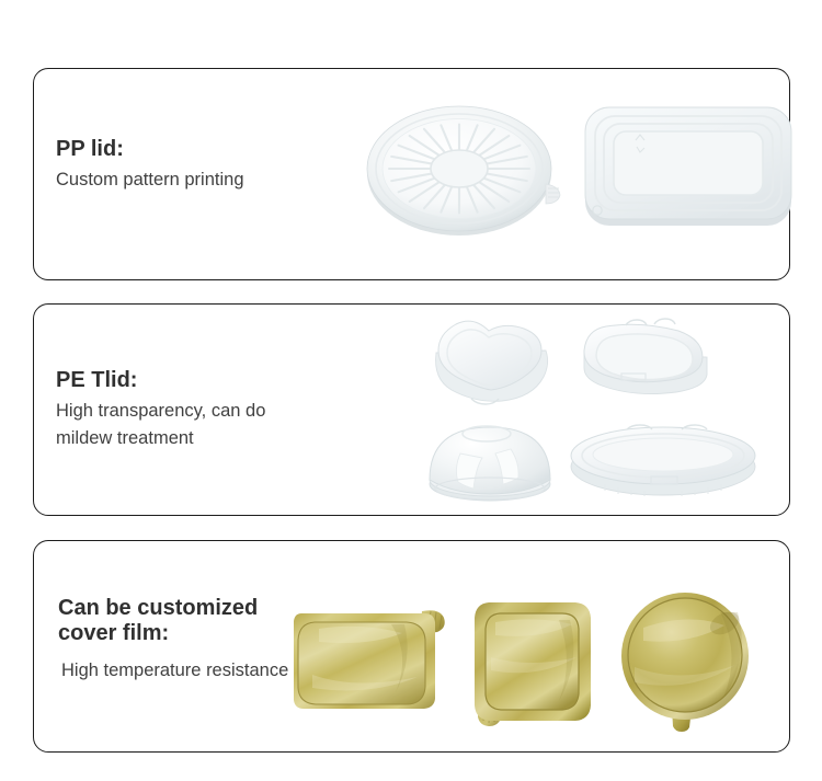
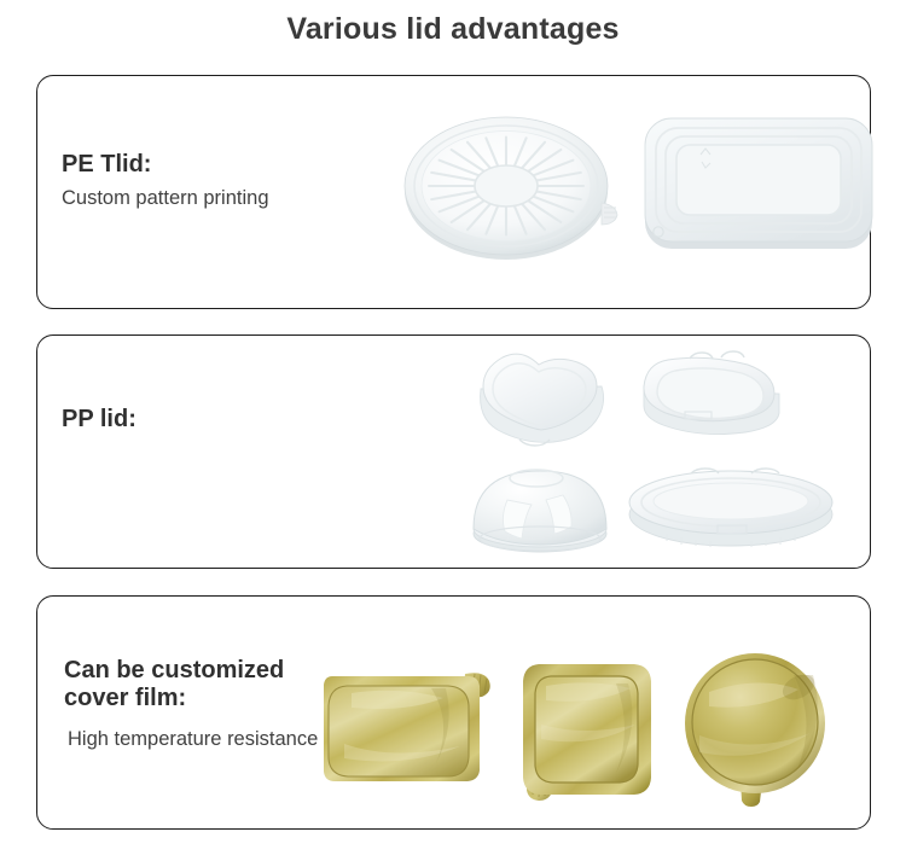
+ Various lid advantages
- PP lid:
+ PE Tlid:
  Custom pattern printing
- PE Tlid:
+ PP lid:
- High transparency, can do
- mildew treatment
  Can be customized
  cover film:
  High temperature resistance
